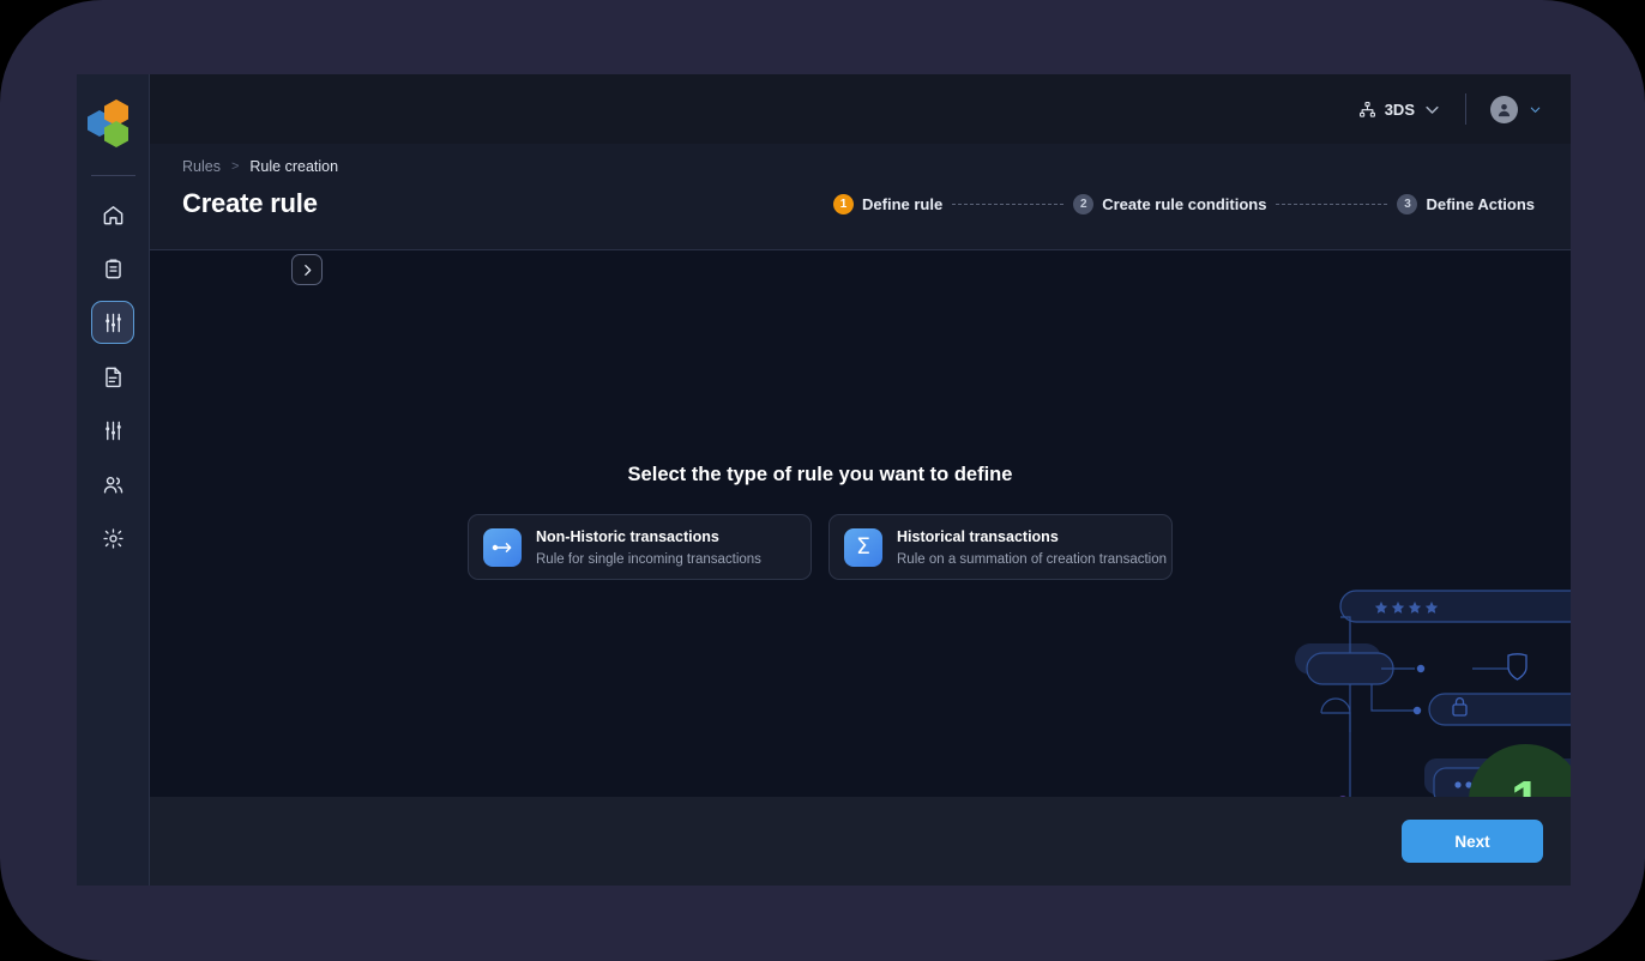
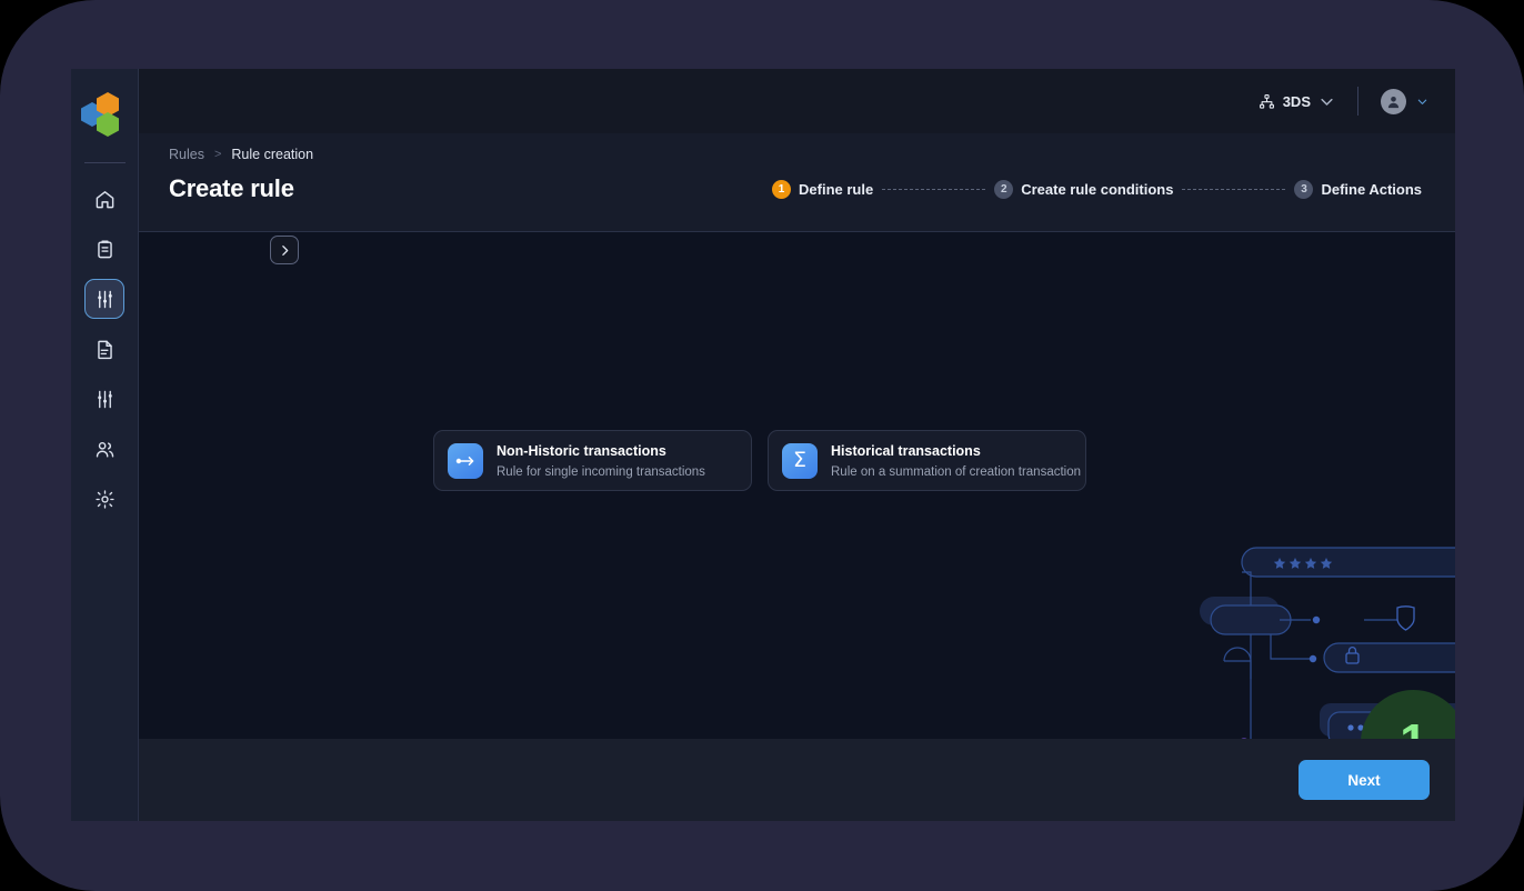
  3DS
  Rules
  >
  Rule creation
  Create rule
  1
  Define rule
  2
  Create rule conditions
  3
  Define Actions
- Select the type of rule you want to define
  Non-Historic transactions Rule for single incoming transactions
  Σ
  Historical transactions Rule on a summation of creation transaction
  Next
